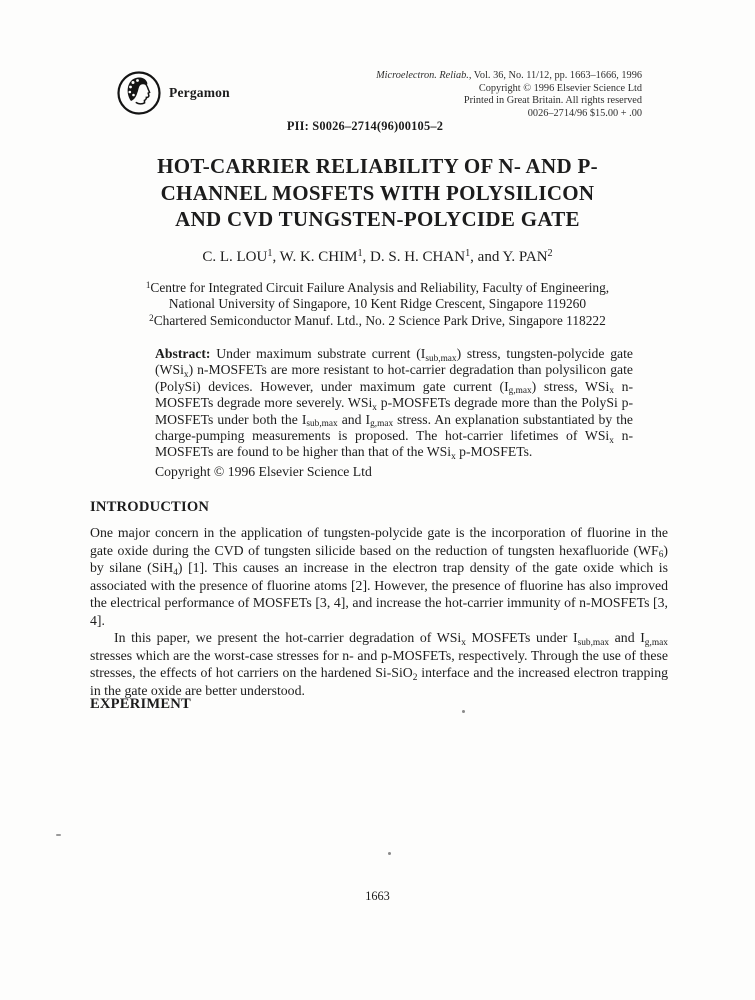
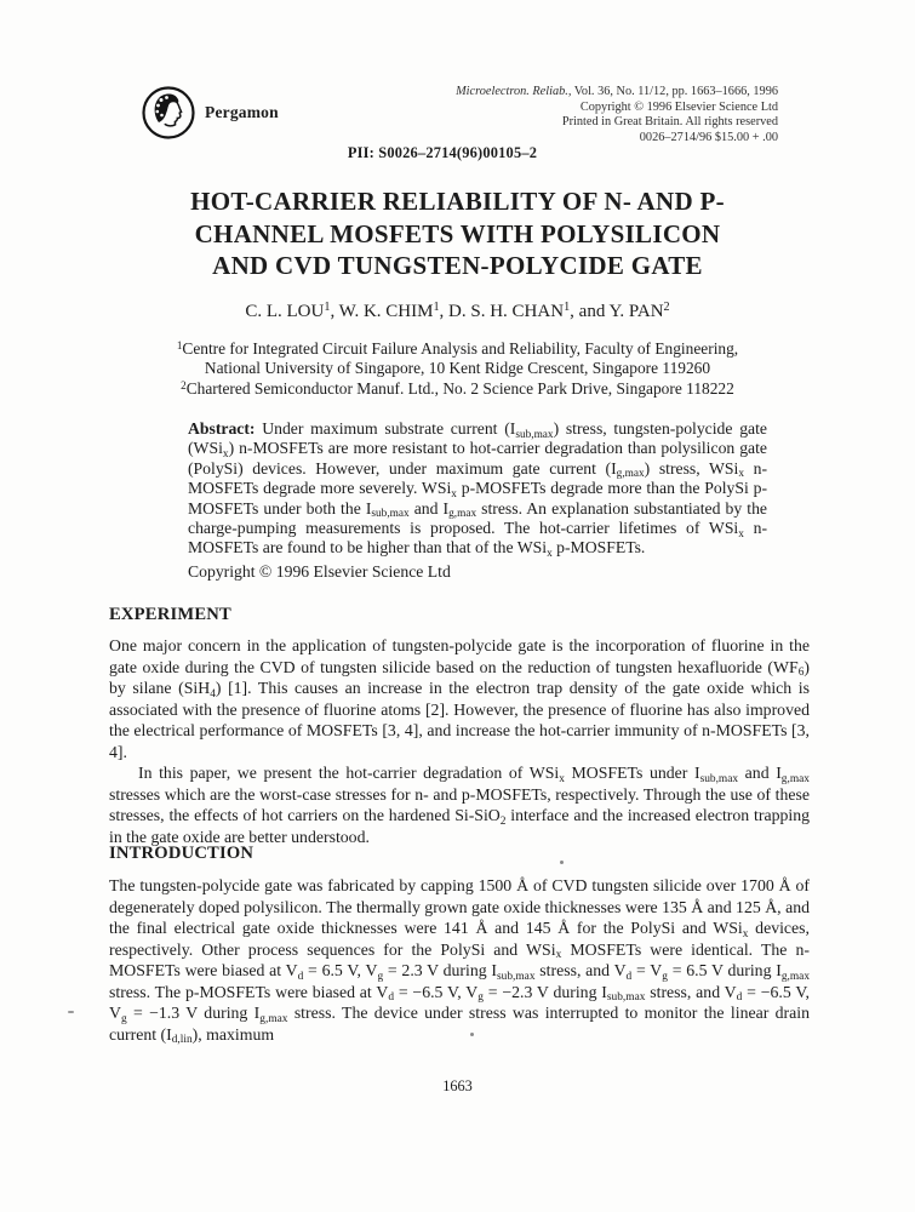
  Pergamon
  Microelectron. Reliab., Vol. 36, No. 11/12, pp. 1663–1666, 1996
  Copyright © 1996 Elsevier Science Ltd
  Printed in Great Britain. All rights reserved
  0026–2714/96 $15.00 + .00
  PII: S0026–2714(96)00105–2
  HOT-CARRIER RELIABILITY OF N- AND P-
  CHANNEL MOSFETS WITH POLYSILICON
  AND CVD TUNGSTEN-POLYCIDE GATE
  C. L. LOU1, W. K. CHIM1, D. S. H. CHAN1, and Y. PAN2
  1Centre for Integrated Circuit Failure Analysis and Reliability, Faculty of Engineering,
  National University of Singapore, 10 Kent Ridge Crescent, Singapore 119260
  2Chartered Semiconductor Manuf. Ltd., No. 2 Science Park Drive, Singapore 118222
  Abstract: Under maximum substrate current (Isub,max) stress, tungsten-polycide gate (WSix) n-MOSFETs are more resistant to hot-carrier degradation than polysilicon gate (PolySi) devices. However, under maximum gate current (Ig,max) stress, WSix n-MOSFETs degrade more severely. WSix p-MOSFETs degrade more than the PolySi p-MOSFETs under both the Isub,max and Ig,max stress. An explanation substantiated by the charge-pumping measurements is proposed. The hot-carrier lifetimes of WSix n-MOSFETs are found to be higher than that of the WSix p-MOSFETs.
  Copyright © 1996 Elsevier Science Ltd
- INTRODUCTION
+ EXPERIMENT
  One major concern in the application of tungsten-polycide gate is the incorporation of fluorine in the gate oxide during the CVD of tungsten silicide based on the reduction of tungsten hexafluoride (WF6) by silane (SiH4) [1]. This causes an increase in the electron trap density of the gate oxide which is associated with the presence of fluorine atoms [2]. However, the presence of fluorine has also improved the electrical performance of MOSFETs [3, 4], and increase the hot-carrier immunity of n-MOSFETs [3, 4].
  In this paper, we present the hot-carrier degradation of WSix MOSFETs under Isub,max and Ig,max stresses which are the worst-case stresses for n- and p-MOSFETs, respectively. Through the use of these stresses, the effects of hot carriers on the hardened Si-SiO2 interface and the increased electron trapping in the gate oxide are better understood.
- EXPERIMENT
+ INTRODUCTION
+ The tungsten-polycide gate was fabricated by capping 1500 Å of CVD tungsten silicide over 1700 Å of degenerately doped polysilicon. The thermally grown gate oxide thicknesses were 135 Å and 125 Å, and the final electrical gate oxide thicknesses were 141 Å and 145 Å for the PolySi and WSix devices, respectively. Other process sequences for the PolySi and WSix MOSFETs were identical. The n-MOSFETs were biased at Vd = 6.5 V, Vg = 2.3 V during Isub,max stress, and Vd = Vg = 6.5 V during Ig,max stress. The p-MOSFETs were biased at Vd = −6.5 V, Vg = −2.3 V during Isub,max stress, and Vd = −6.5 V, Vg = −1.3 V during Ig,max stress. The device under stress was interrupted to monitor the linear drain current (Id,lin), maximum
  1663
